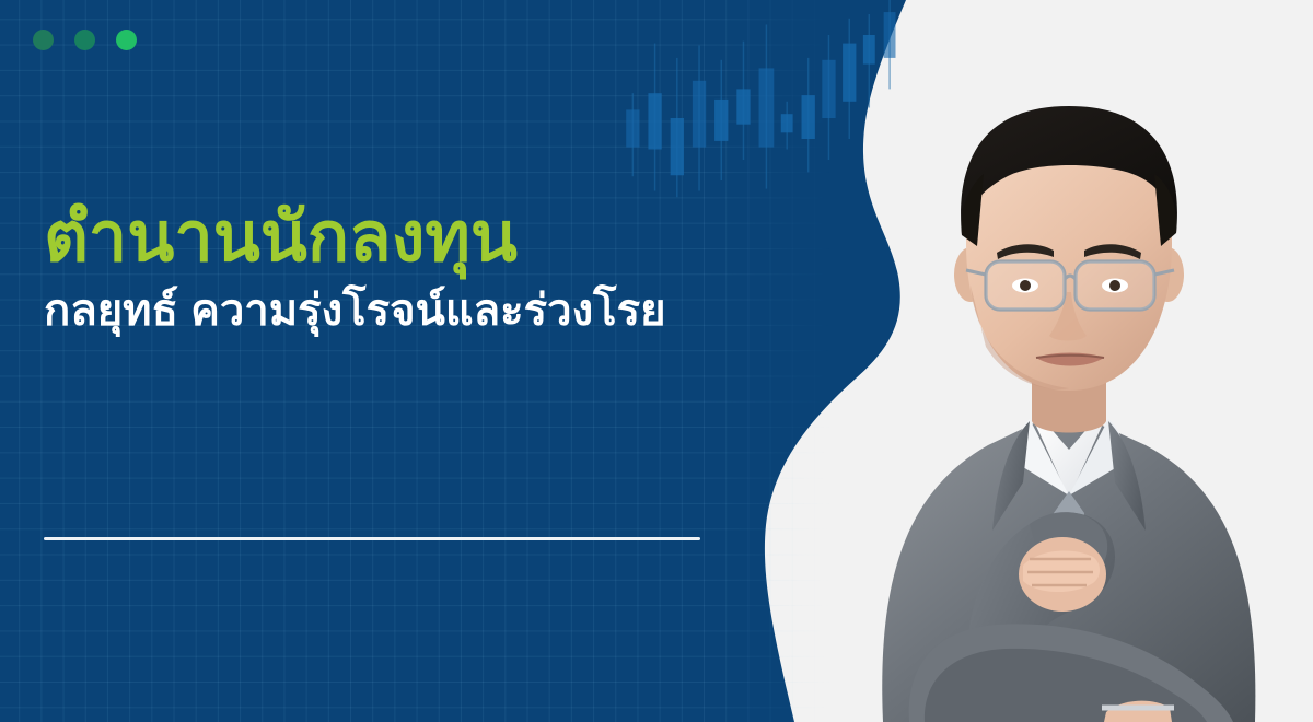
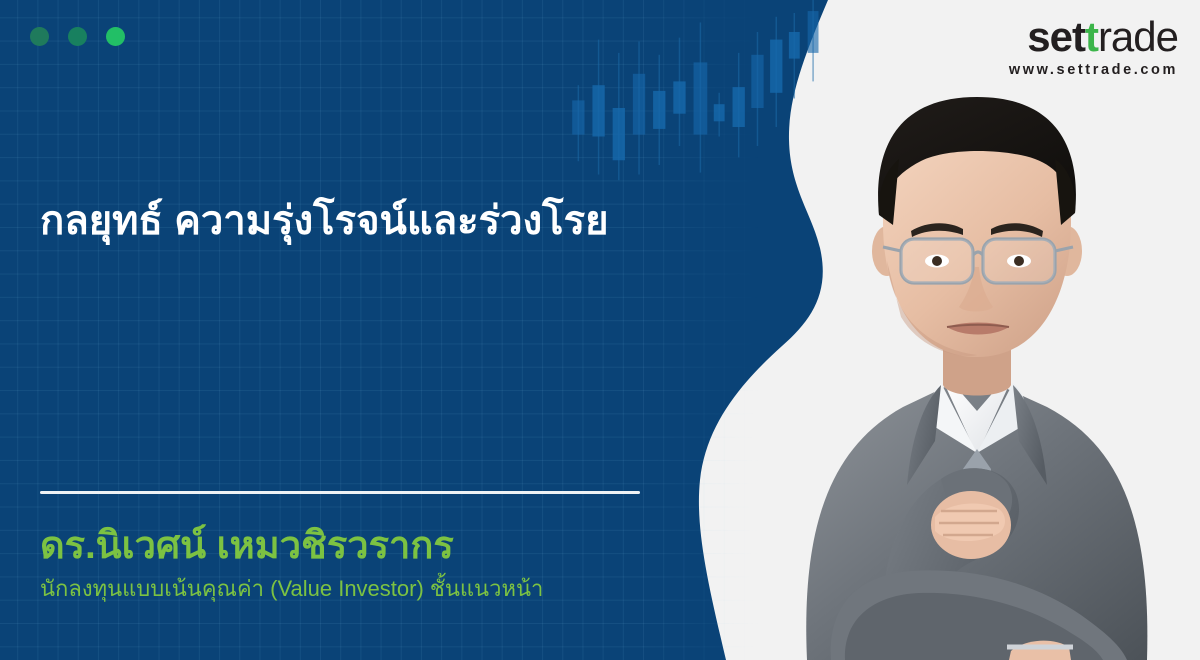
- ตำนานนักลงทุน
  กลยุทธ์ ความรุ่งโรจน์และร่วงโรย
+ ดร.นิเวศน์ เหมวชิรวรากร
+ นักลงทุนแบบเน้นคุณค่า (Value Investor) ชั้นแนวหน้า
+ settrade
+ www.settrade.com
